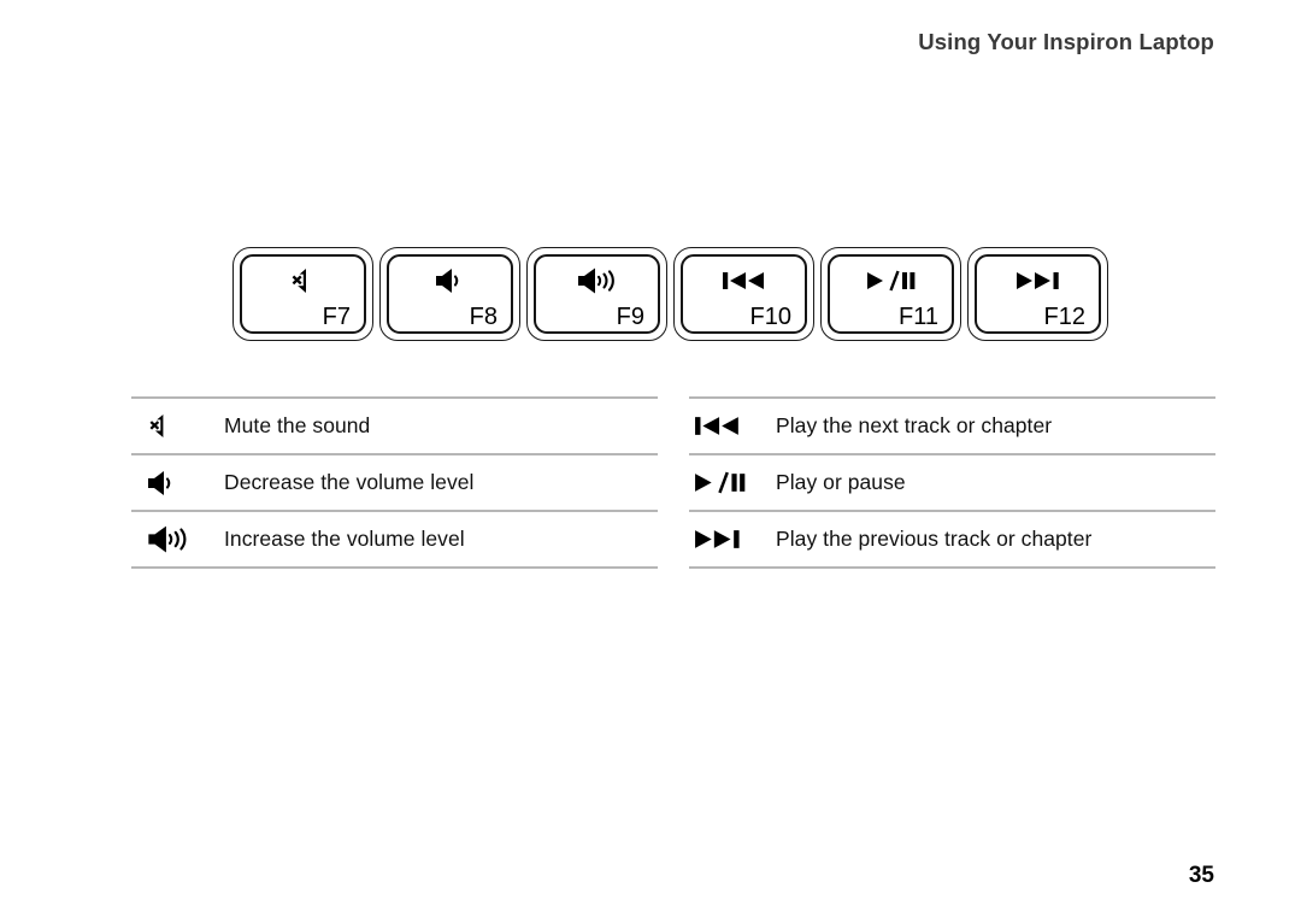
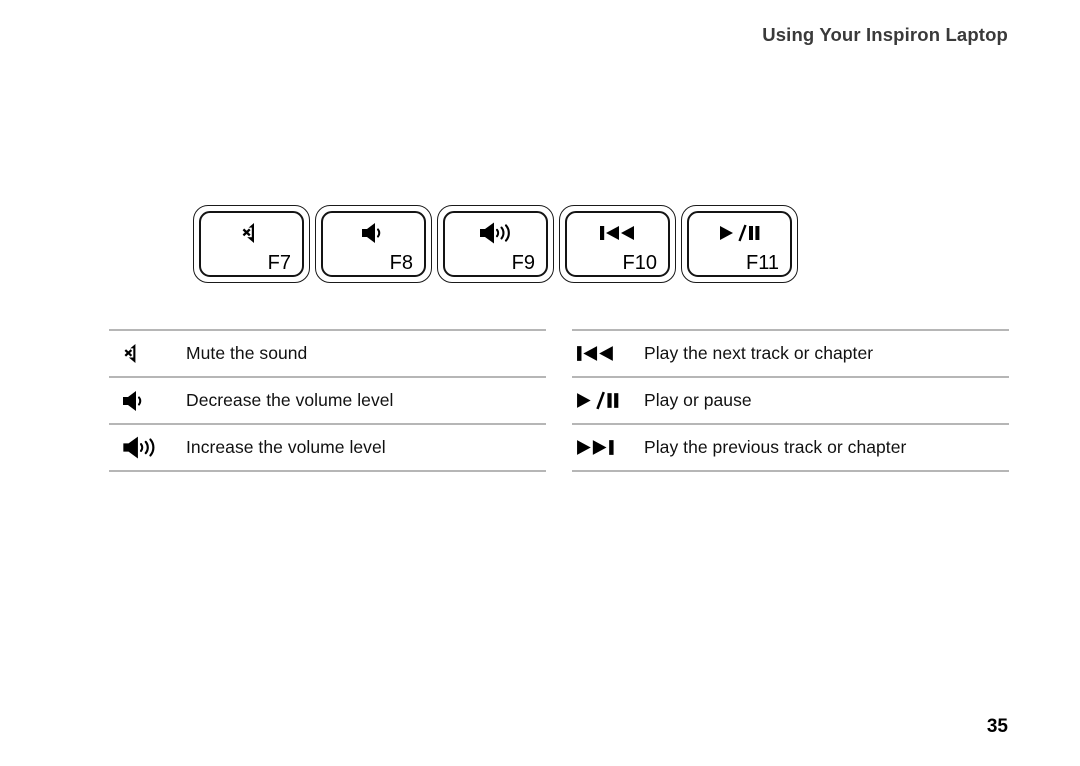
  Using Your Inspiron Laptop
  F7
  F8
  F9
  F10
  F11
- F12
  	Mute the sound
  	Decrease the volume level
  	Increase the volume level
  	Play the next track or chapter
  	Play or pause
  	Play the previous track or chapter
  35
